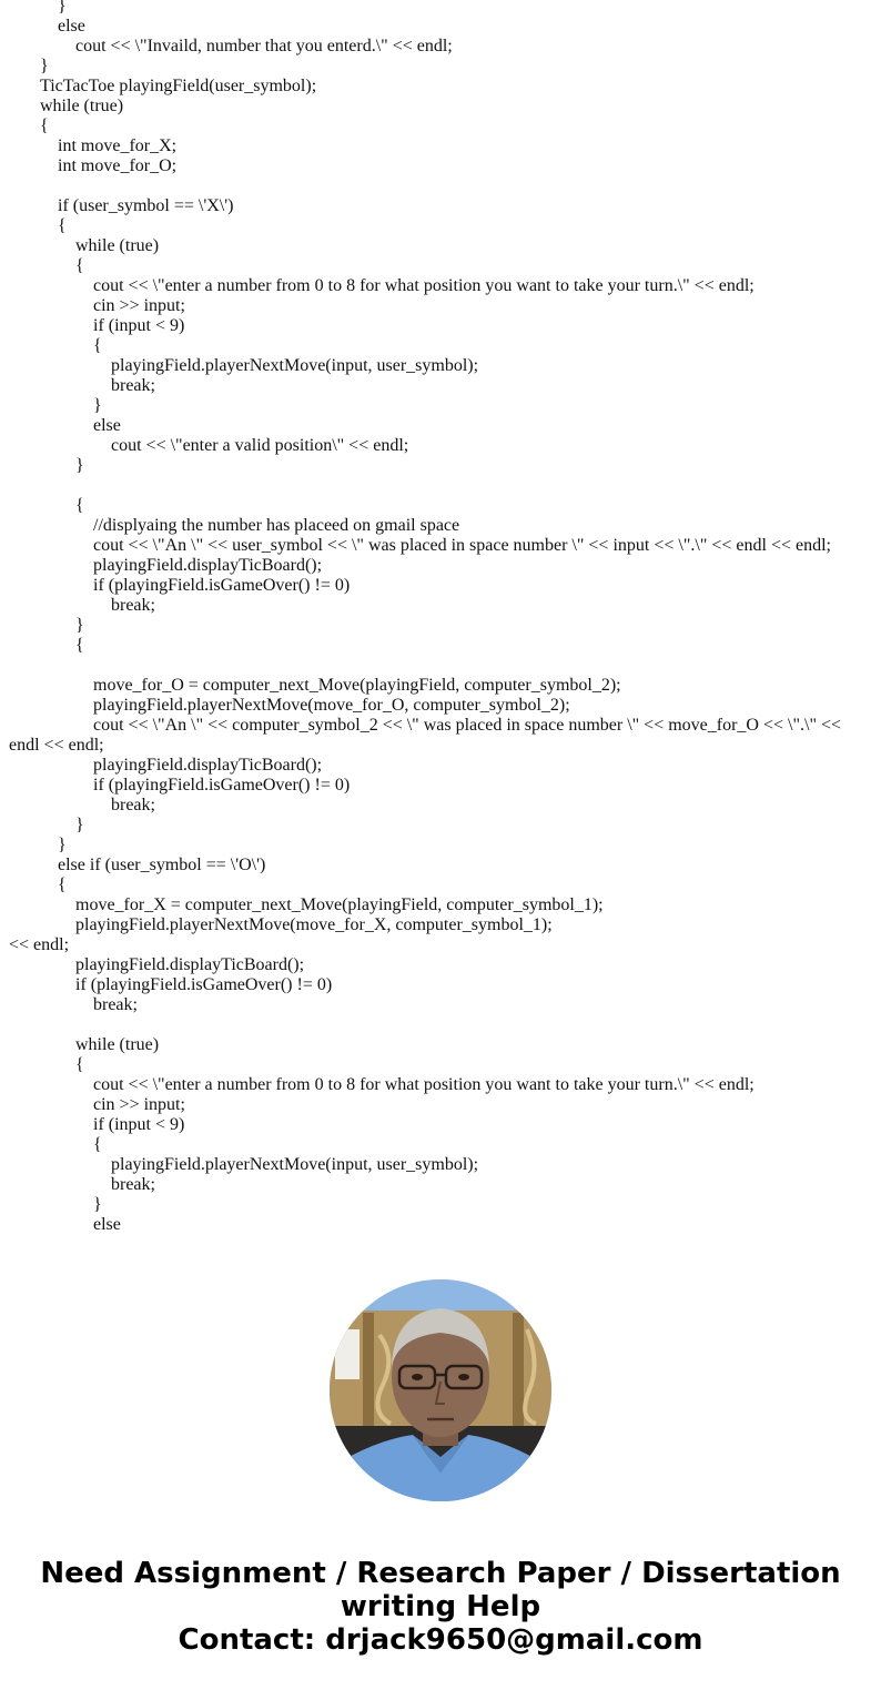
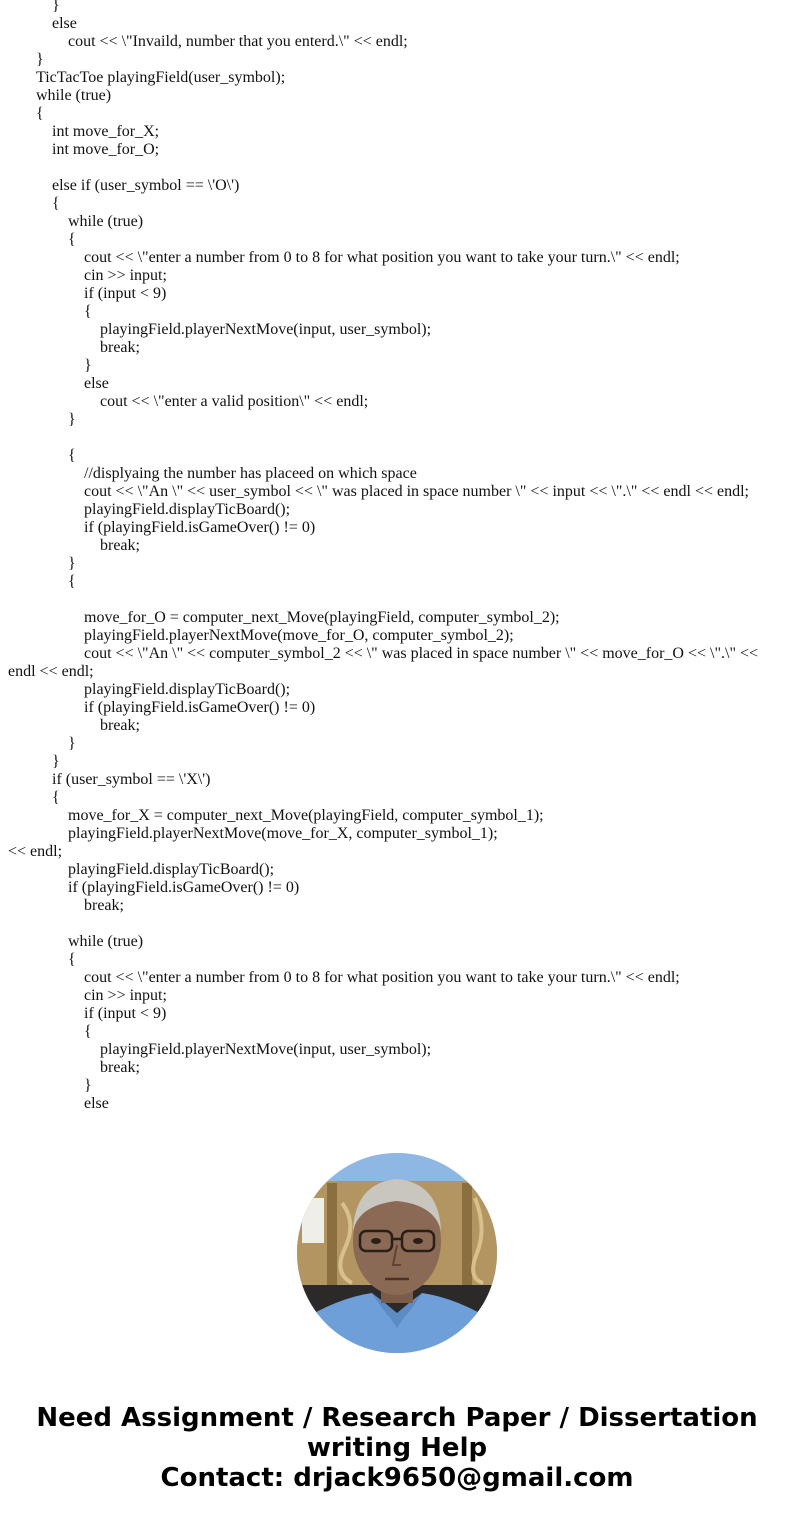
  }
  else
  cout << \"Invaild, number that you enterd.\" << endl;
  }
  TicTacToe playingField(user_symbol);
  while (true)
  {
  int move_for_X;
  int move_for_O;
- if (user_symbol == \'X\')
+ else if (user_symbol == \'O\')
  {
  while (true)
  {
  cout << \"enter a number from 0 to 8 for what position you want to take your turn.\" << endl;
  cin >> input;
  if (input < 9)
  {
  playingField.playerNextMove(input, user_symbol);
  break;
  }
  else
  cout << \"enter a valid position\" << endl;
  }
  {
- //displyaing the number has placeed on gmail space
+ //displyaing the number has placeed on which space
  cout << \"An \" << user_symbol << \" was placed in space number \" << input << \".\" << endl << endl;
  playingField.displayTicBoard();
  if (playingField.isGameOver() != 0)
  break;
  }
  {
  move_for_O = computer_next_Move(playingField, computer_symbol_2);
  playingField.playerNextMove(move_for_O, computer_symbol_2);
  cout << \"An \" << computer_symbol_2 << \" was placed in space number \" << move_for_O << \".\" <<
  endl << endl;
  playingField.displayTicBoard();
  if (playingField.isGameOver() != 0)
  break;
  }
  }
- else if (user_symbol == \'O\')
+ if (user_symbol == \'X\')
  {
  move_for_X = computer_next_Move(playingField, computer_symbol_1);
  playingField.playerNextMove(move_for_X, computer_symbol_1);
  << endl;
  playingField.displayTicBoard();
  if (playingField.isGameOver() != 0)
  break;
  while (true)
  {
  cout << \"enter a number from 0 to 8 for what position you want to take your turn.\" << endl;
  cin >> input;
  if (input < 9)
  {
  playingField.playerNextMove(input, user_symbol);
  break;
  }
  else
  Need Assignment / Research Paper / Dissertation
  writing Help
  Contact: drjack9650@gmail.com
